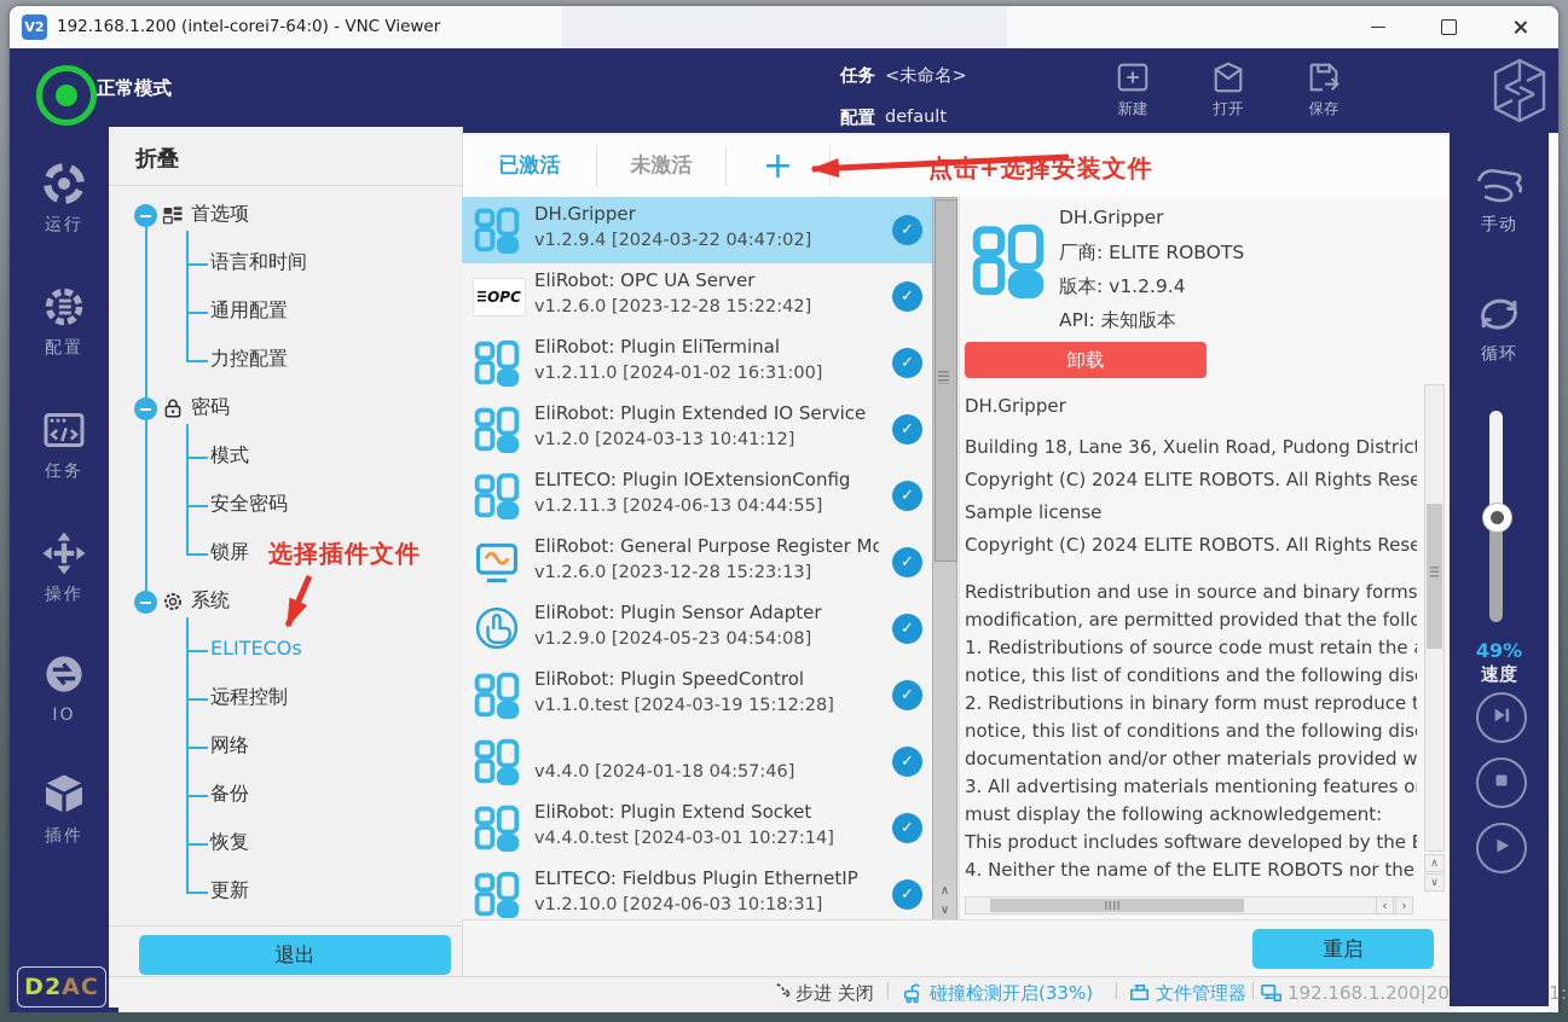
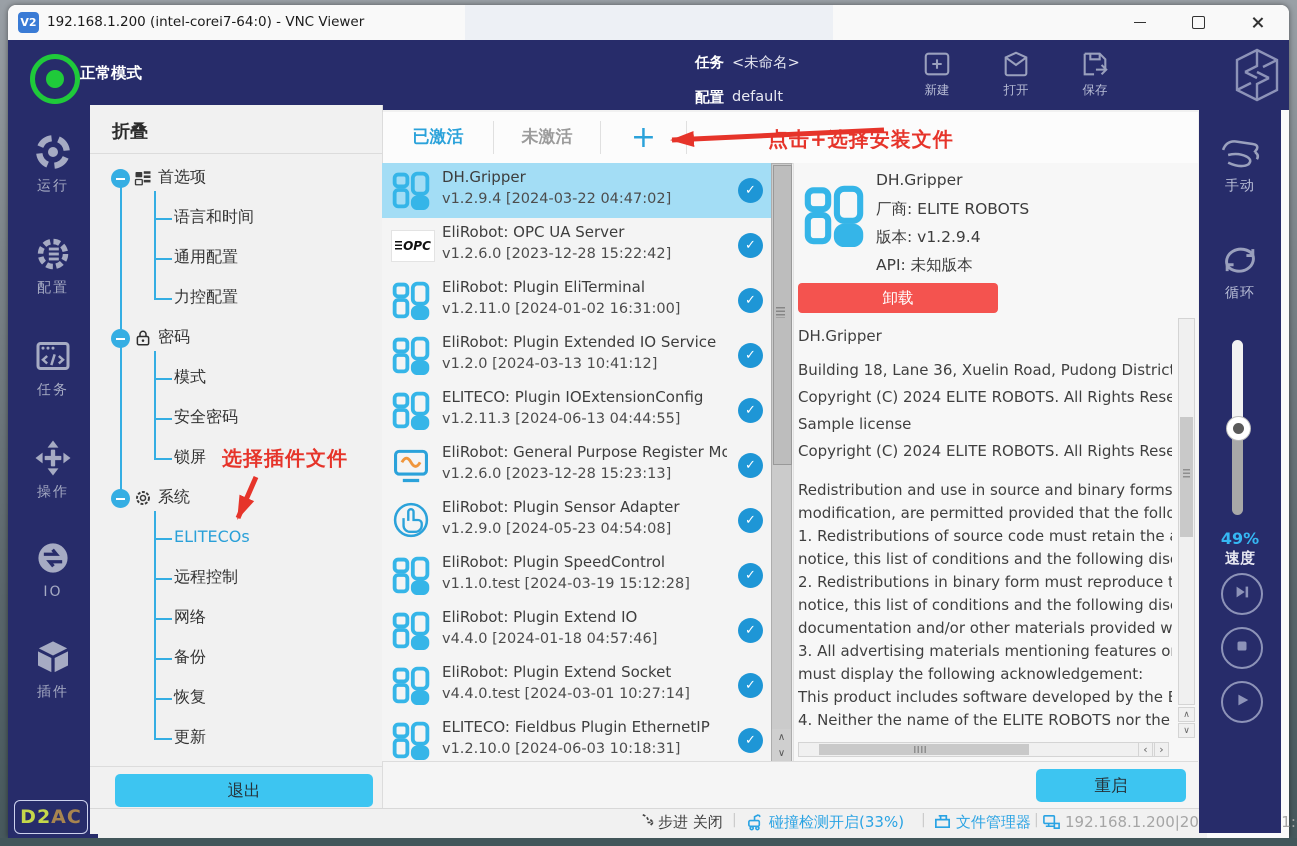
  V2
  192.168.1.200 (intel-corei7-64:0) - VNC Viewer
  正常模式
  任务
  <未命名>
  配置
  default
  新建
  打开
  保存
  运行
  配置
  任务
  操作
  IO
  插件
  D2
  AC
  折叠
  首选项
  语言和时间
  通用配置
  力控配置
  密码
  模式
  安全密码
  锁屏
  系统
  ELITECOs
  远程控制
  网络
  备份
  恢复
  更新
  退出
  已激活
  未激活
  +
  DH.Gripper
  v1.2.9.4 [2024-03-22 04:47:02]
  ✓
  OPC
  EliRobot: OPC UA Server
  v1.2.6.0 [2023-12-28 15:22:42]
  ✓
  EliRobot: Plugin EliTerminal
  v1.2.11.0 [2024-01-02 16:31:00]
  ✓
  EliRobot: Plugin Extended IO Service
  v1.2.0 [2024-03-13 10:41:12]
  ✓
  ELITECO: Plugin IOExtensionConfig
  v1.2.11.3 [2024-06-13 04:44:55]
  ✓
  EliRobot: General Purpose Register Mo
  v1.2.6.0 [2023-12-28 15:23:13]
  ✓
  EliRobot: Plugin Sensor Adapter
  v1.2.9.0 [2024-05-23 04:54:08]
  ✓
  EliRobot: Plugin SpeedControl
  v1.1.0.test [2024-03-19 15:12:28]
  ✓
+ EliRobot: Plugin Extend IO
  v4.4.0 [2024-01-18 04:57:46]
  ✓
  EliRobot: Plugin Extend Socket
  v4.4.0.test [2024-03-01 10:27:14]
  ✓
  ELITECO: Fieldbus Plugin EthernetIP
  v1.2.10.0 [2024-06-03 10:18:31]
  ✓
  ∧
  ∨
  DH.Gripper
  厂商: ELITE ROBOTS
  版本: v1.2.9.4
  API: 未知版本
  卸载
  DH.Gripper
  Building 18, Lane 36, Xuelin Road, Pudong Distric
  Copyright (C) 2024 ELITE ROBOTS. All Rights Rese
  Sample license
  Copyright (C) 2024 ELITE ROBOTS. All Rights Rese
  Redistribution and use in source and binary forms
  modification, are permitted provided that the follo
  1. Redistributions of source code must retain the
  notice, this list of conditions and the following dis
  2. Redistributions in binary form must reproduce t
  notice, this list of conditions and the following dis
  documentation and/or other materials provided w
  3. All advertising materials mentioning features o
  must display the following acknowledgement:
  This product includes software developed by the
  4. Neither the name of the ELITE ROBOTS nor the
  ∧
  ∨
  ‹
  ›
  重启
  步进 关闭
  |
  碰撞检测开启(33%)
  |
  文件管理器
  |
  手动
  循环
  49%
  速度
  点击+选择安装文件
  选择插件文件
